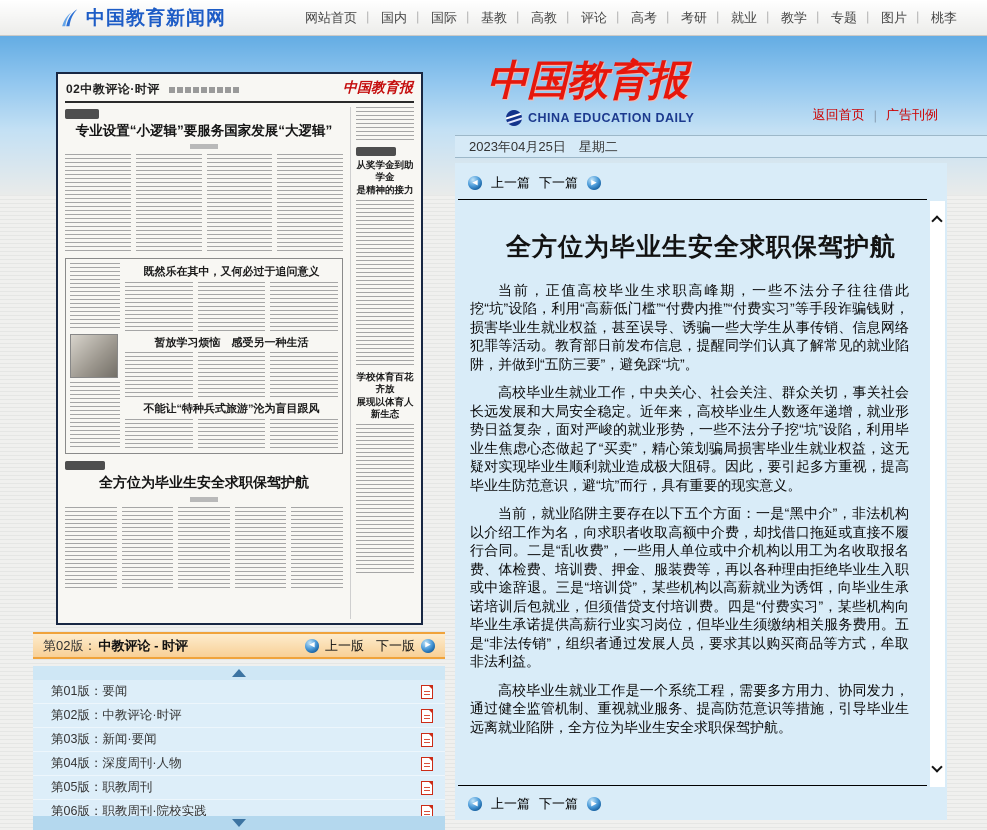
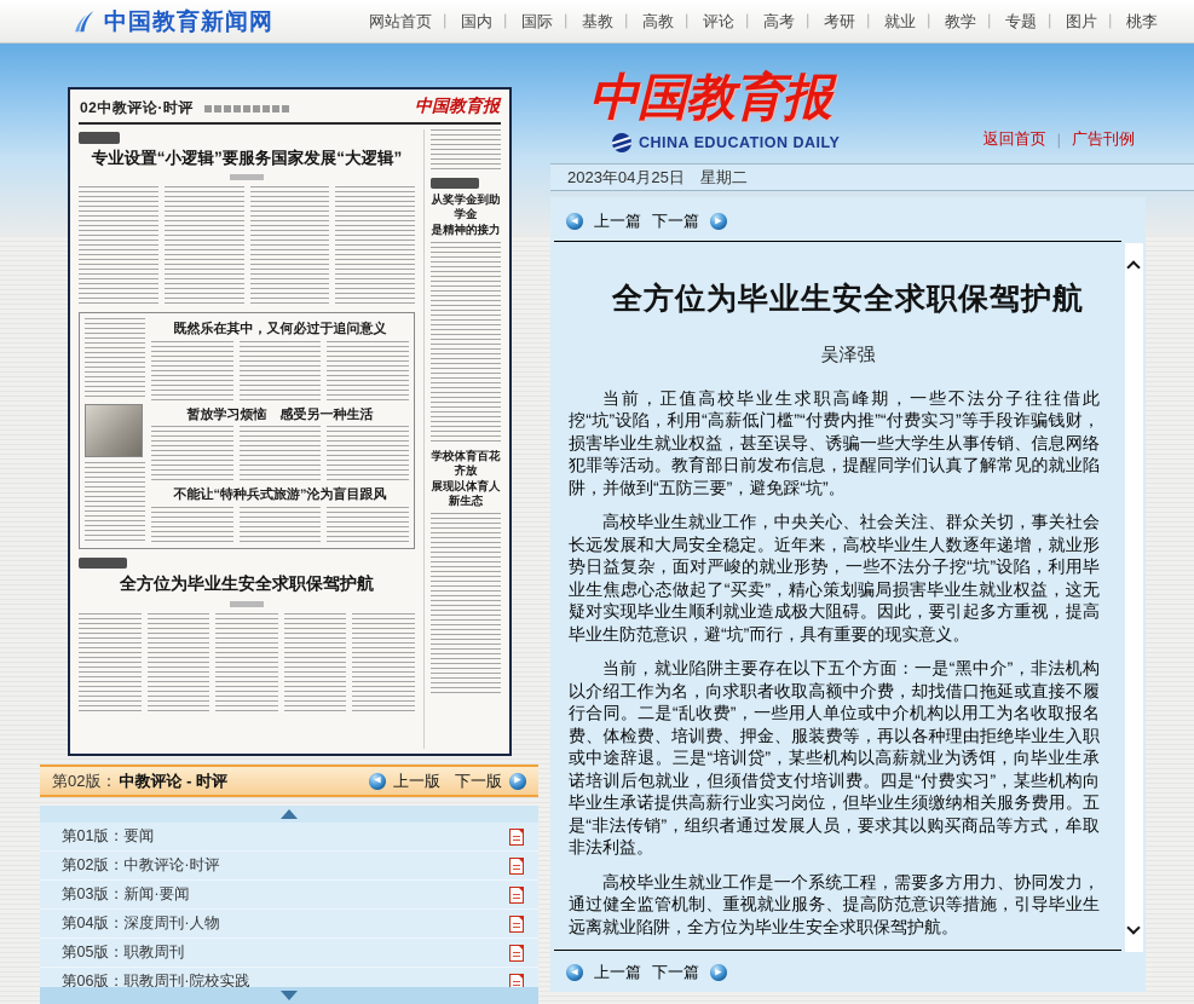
  中国教育新闻网
  网站首页
  国内
  国际
  基教
  高教
  评论
  高考
  考研
  就业
  教学
  专题
  图片
  桃李
  02中教评论·时评
  中国教育报
  专业设置“小逻辑”要服务国家发展“大逻辑”
  既然乐在其中，又何必过于追问意义
  暂放学习烦恼 感受另一种生活
  不能让“特种兵式旅游”沦为盲目跟风
  全方位为毕业生安全求职保驾护航
  从奖学金到助学金
  是精神的接力
  学校体育百花齐放
  展现以体育人新生态
  第02版：
  中教评论 - 时评
  上一版
  下一版
  第01版：
  要闻
  第02版：
  中教评论·时评
  第03版：
  新闻·要闻
  第04版：
  深度周刊·人物
  第05版：
  职教周刊
  第06版：
  职教周刊·院校实践
  中国教育报
  CHINA EDUCATION DAILY
  返回首页
  |
  广告刊例
  2023年04月25日 星期二
  上一篇
  下一篇
  全方位为毕业生安全求职保驾护航
+ 吴泽强
  当前，正值高校毕业生求职高峰期，一些不法分子往往借此挖“坑”设陷，利用“高薪低门槛”“付费内推”“付费实习”等手段诈骗钱财，损害毕业生就业权益，甚至误导、诱骗一些大学生从事传销、信息网络犯罪等活动。教育部日前发布信息，提醒同学们认真了解常见的就业陷阱，并做到“五防三要”，避免踩“坑”。
  高校毕业生就业工作，中央关心、社会关注、群众关切，事关社会长远发展和大局安全稳定。近年来，高校毕业生人数逐年递增，就业形势日益复杂，面对严峻的就业形势，一些不法分子挖“坑”设陷，利用毕业生焦虑心态做起了“买卖”，精心策划骗局损害毕业生就业权益，这无疑对实现毕业生顺利就业造成极大阻碍。因此，要引起多方重视，提高毕业生防范意识，避“坑”而行，具有重要的现实意义。
  当前，就业陷阱主要存在以下五个方面：一是“黑中介”，非法机构以介绍工作为名，向求职者收取高额中介费，却找借口拖延或直接不履行合同。二是“乱收费”，一些用人单位或中介机构以用工为名收取报名费、体检费、培训费、押金、服装费等，再以各种理由拒绝毕业生入职或中途辞退。三是“培训贷”，某些机构以高薪就业为诱饵，向毕业生承诺培训后包就业，但须借贷支付培训费。四是“付费实习”，某些机构向毕业生承诺提供高薪行业实习岗位，但毕业生须缴纳相关服务费用。五是“非法传销”，组织者通过发展人员，要求其以购买商品等方式，牟取非法利益。
  高校毕业生就业工作是一个系统工程，需要多方用力、协同发力，通过健全监管机制、重视就业服务、提高防范意识等措施，引导毕业生远离就业陷阱，全方位为毕业生安全求职保驾护航。
  上一篇
  下一篇
